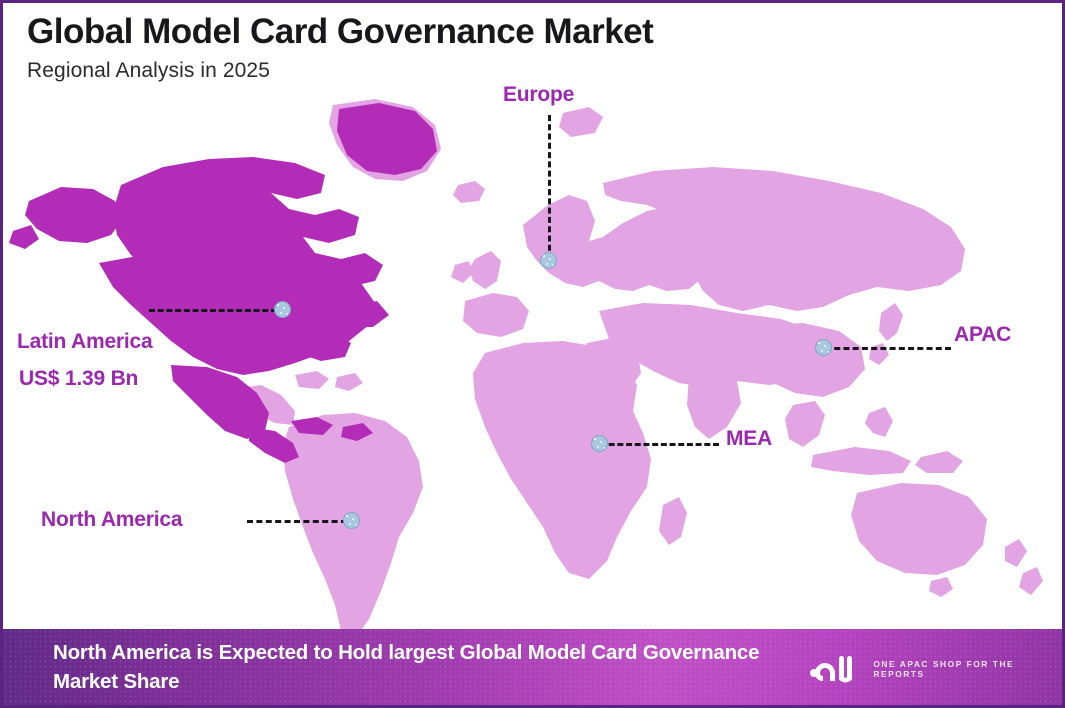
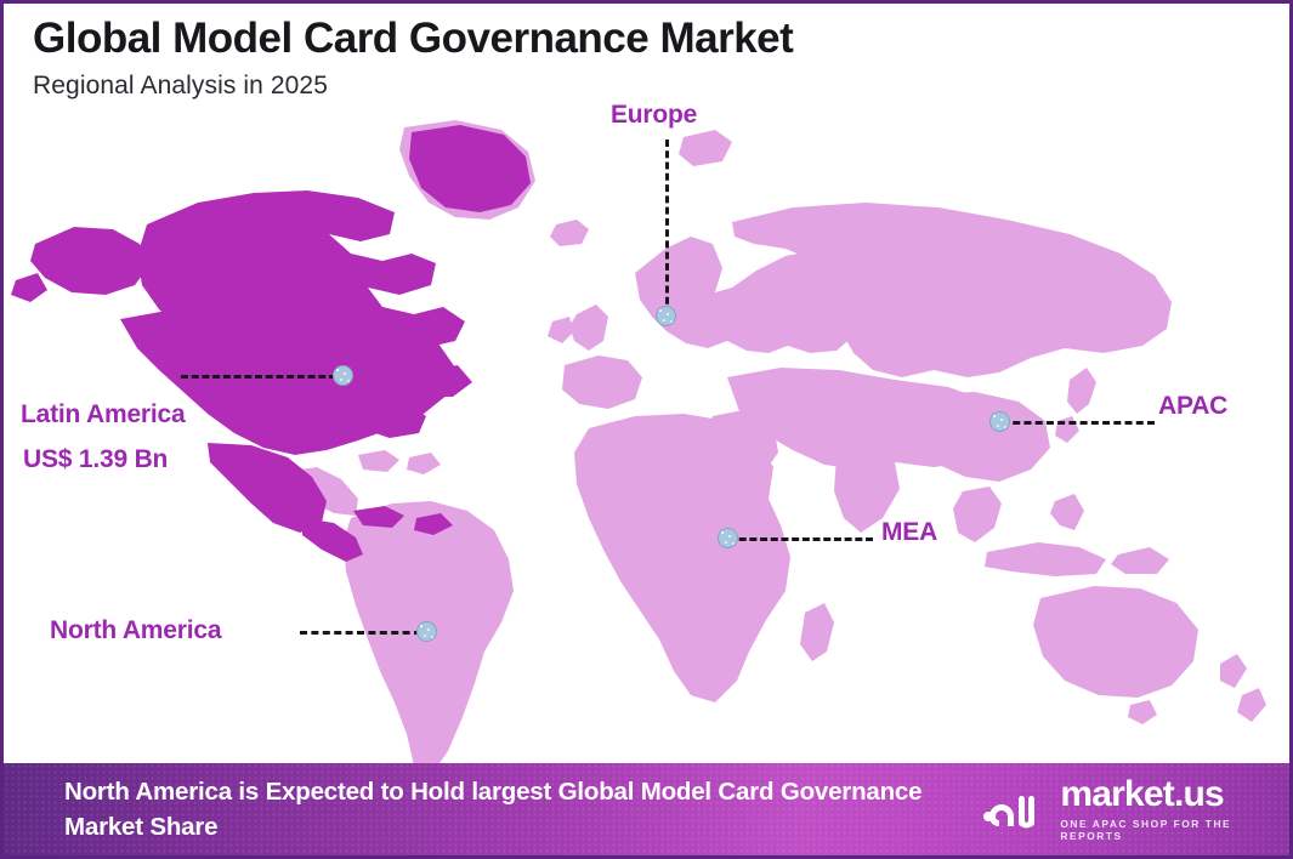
  Global Model Card Governance Market
  Regional Analysis in 2025
  Latin America
  US$ 1.39 Bn
  North America
  Europe
  APAC
  MEA
  North America is Expected to Hold largest Global Model Card Governance Market Share
+ market.us
  ONE APAC SHOP FOR THE REPORTS
